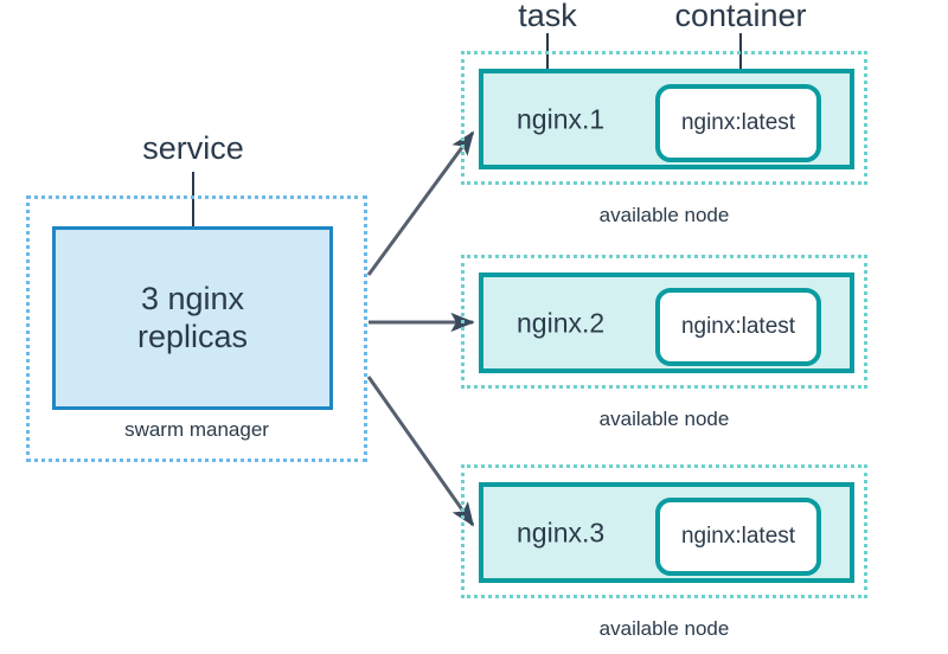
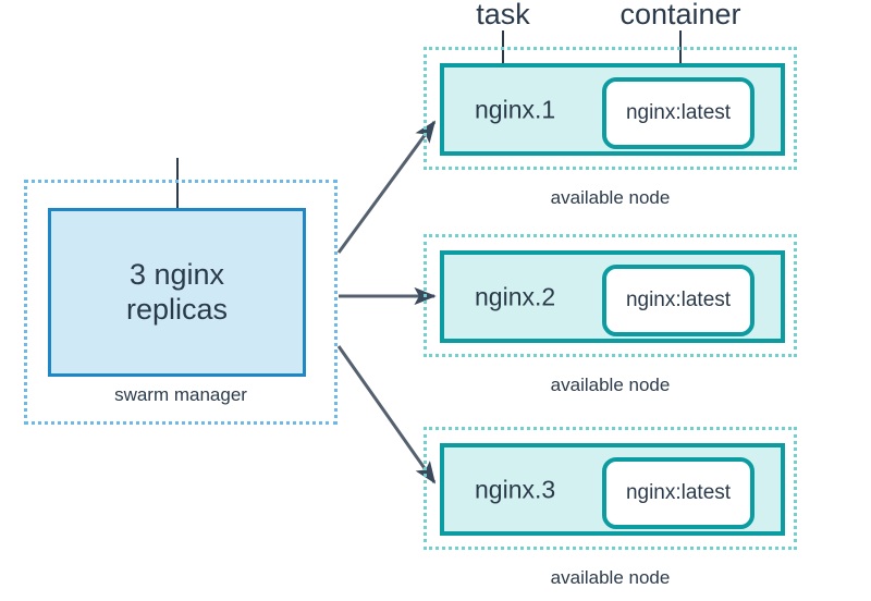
- service
  task
  container
  3 nginx
  replicas
  swarm manager
  nginx.1
  nginx:latest
  available node
  nginx.2
  nginx:latest
  available node
  nginx.3
  nginx:latest
  available node
